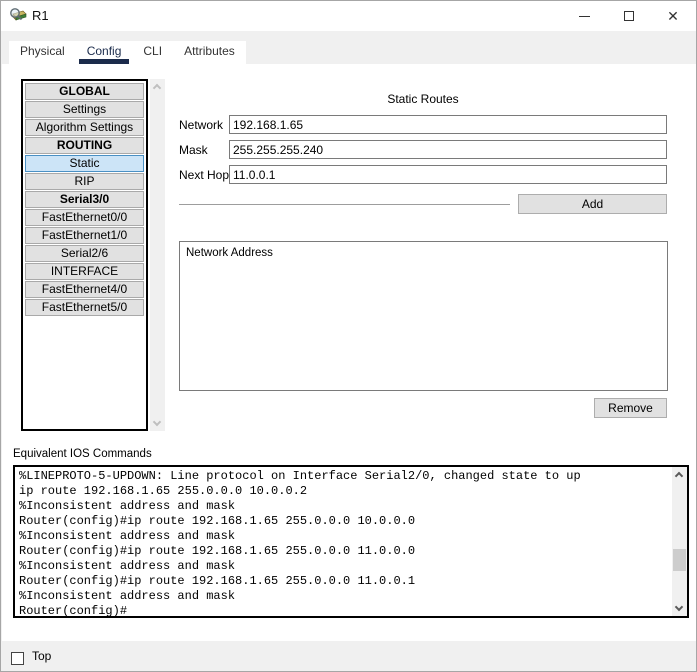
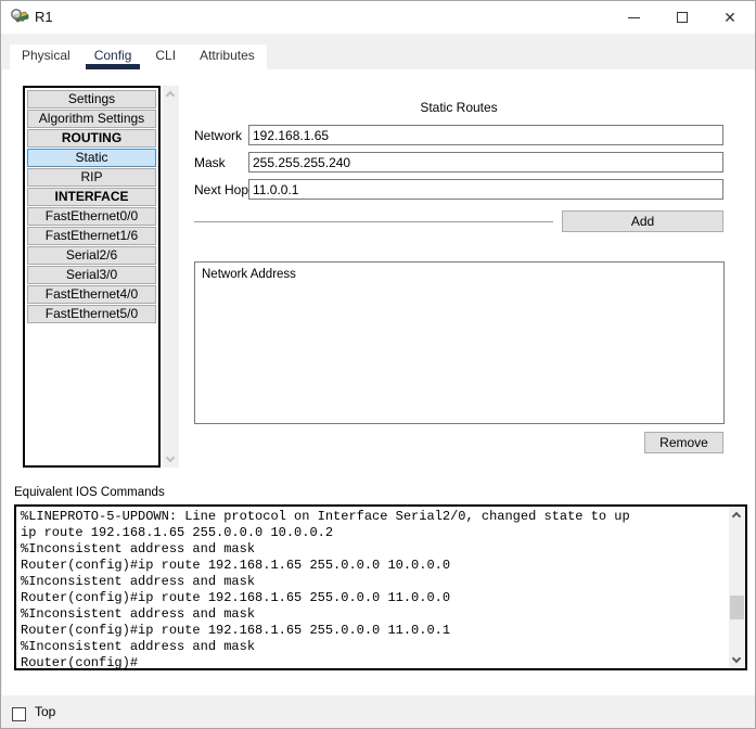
  R1
  ✕
  Physical
  Config
  CLI
  Attributes
- GLOBAL
  Settings
  Algorithm Settings
  ROUTING
  Static
  RIP
- Serial3/0
+ INTERFACE
  FastEthernet0/0
- FastEthernet1/0
+ FastEthernet1/6
  Serial2/6
- INTERFACE
+ Serial3/0
  FastEthernet4/0
  FastEthernet5/0
  Static Routes
  Network
  192.168.1.65
  Mask
  255.255.255.240
  Next Hop
  11.0.0.1
  Add
  Network Address
  Remove
  Equivalent IOS Commands
  %LINEPROTO-5-UPDOWN: Line protocol on Interface Serial2/0, changed state to up
  ip route 192.168.1.65 255.0.0.0 10.0.0.2
  %Inconsistent address and mask
  Router(config)#ip route 192.168.1.65 255.0.0.0 10.0.0.0
  %Inconsistent address and mask
  Router(config)#ip route 192.168.1.65 255.0.0.0 11.0.0.0
  %Inconsistent address and mask
  Router(config)#ip route 192.168.1.65 255.0.0.0 11.0.0.1
  %Inconsistent address and mask
  Router(config)#
  Top
